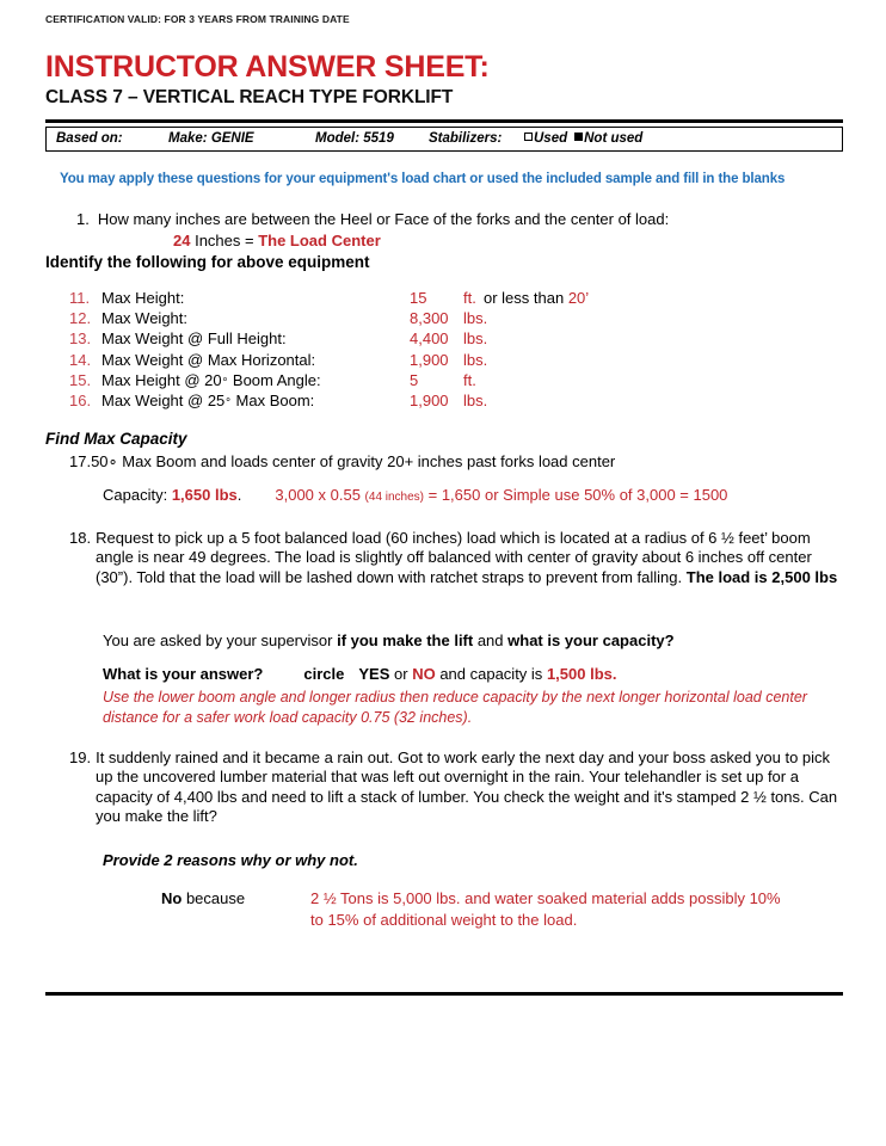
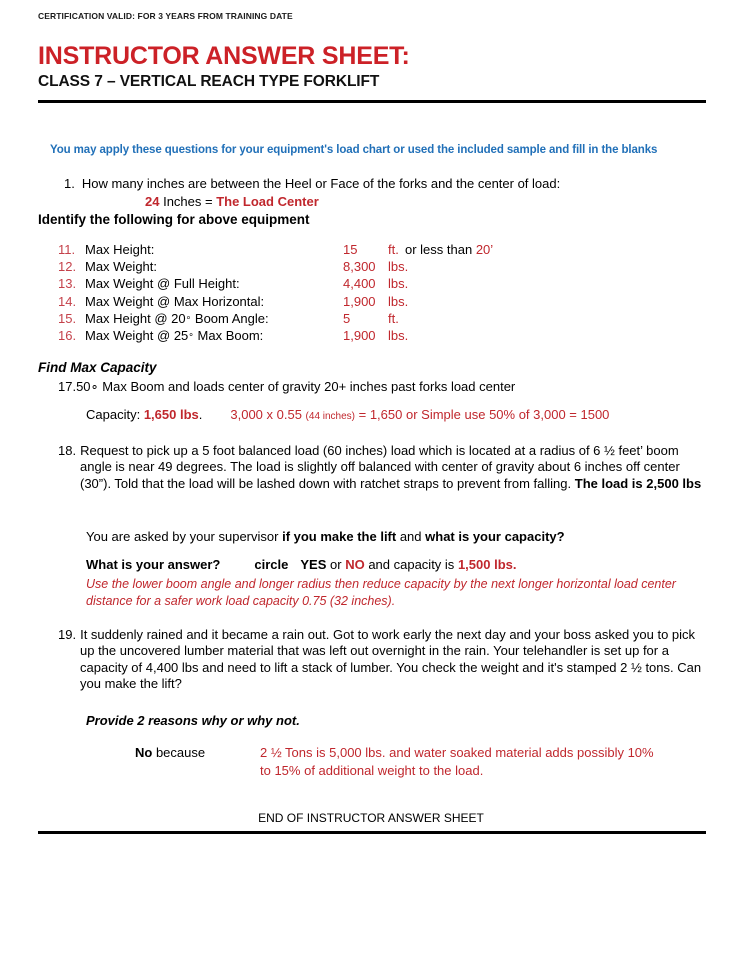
  CERTIFICATION VALID: FOR 3 YEARS FROM TRAINING DATE
  INSTRUCTOR ANSWER SHEET:
  CLASS 7 – VERTICAL REACH TYPE FORKLIFT
- Based on:
- Make: GENIE
- Model: 5519
- Stabilizers:
- Used Not used
  You may apply these questions for your equipment's load chart or used the included sample and fill in the blanks
  1. How many inches are between the Heel or Face of the forks and the center of load:
  24 Inches = The Load Center
  Identify the following for above equipment
  11.
  Max Height:
  15
  ft.
  or less than 20’
  12.
  Max Weight:
  8,300
  lbs.
  13.
  Max Weight @ Full Height:
  4,400
  lbs.
  14.
  Max Weight @ Max Horizontal:
  1,900
  lbs.
  15.
  Max Height @ 20∘ Boom Angle:
  5
  ft.
  16.
  Max Weight @ 25∘ Max Boom:
  1,900
  lbs.
  Find Max Capacity
  17.50∘ Max Boom and loads center of gravity 20+ inches past forks load center
  Capacity: 1,650 lbs. 3,000 x 0.55 (44 inches) = 1,650 or Simple use 50% of 3,000 = 1500
  18. Request to pick up a 5 foot balanced load (60 inches) load which is located at a radius of 6 ½ feet’ boom angle is near 49 degrees. The load is slightly off balanced with center of gravity about 6 inches off center (30”). Told that the load will be lashed down with ratchet straps to prevent from falling. The load is 2,500 lbs
  You are asked by your supervisor if you make the lift and what is your capacity?
  What is your answer? circle YES or NO and capacity is 1,500 lbs.
  Use the lower boom angle and longer radius then reduce capacity by the next longer horizontal load center distance for a safer work load capacity 0.75 (32 inches).
  19. It suddenly rained and it became a rain out. Got to work early the next day and your boss asked you to pick up the uncovered lumber material that was left out overnight in the rain. Your telehandler is set up for a capacity of 4,400 lbs and need to lift a stack of lumber. You check the weight and it's stamped 2 ½ tons. Can you make the lift?
  Provide 2 reasons why or why not.
  No because
  2 ½ Tons is 5,000 lbs. and water soaked material adds possibly 10% to 15% of additional weight to the load.
+ END OF INSTRUCTOR ANSWER SHEET
